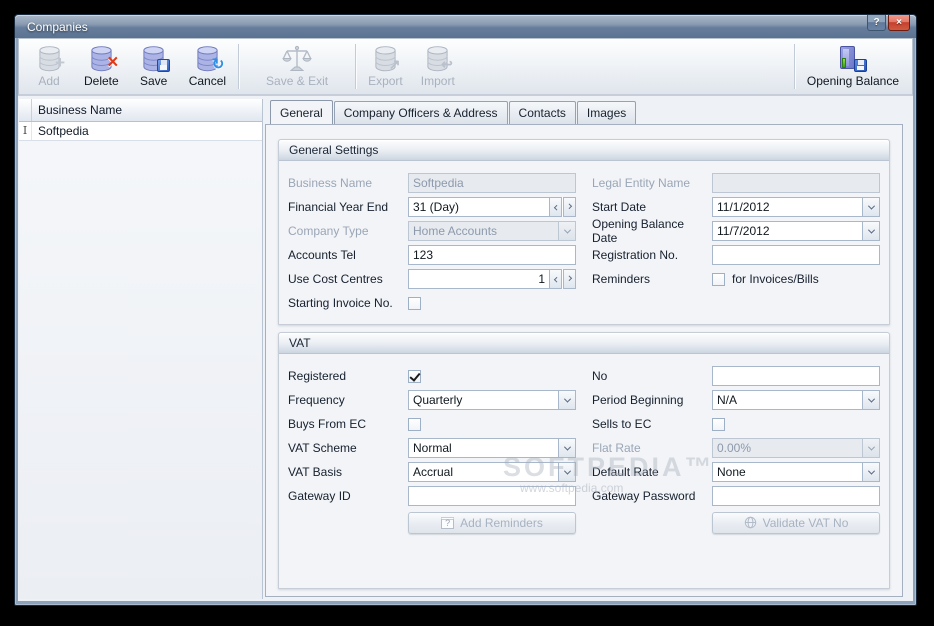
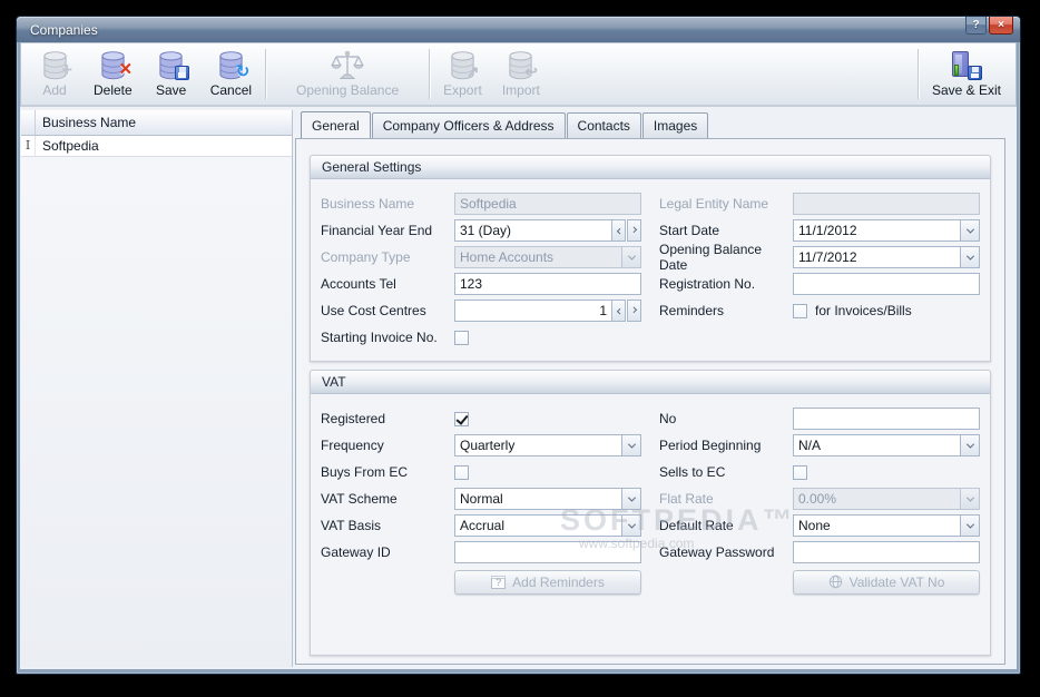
  Companies
  ?
  ×
  +
  Add
  ×
  Delete
  Save
  ↻
  Cancel
- Save & Exit
+ Opening Balance
  ↗
  Export
  ↩
  Import
- Opening Balance
+ Save & Exit
  Business Name
  I
  Softpedia
  General
  Company Officers & Address
  Contacts
  Images
  General Settings
  Business Name
  Softpedia
  Financial Year End
  31 (Day)
  Company Type
  Home Accounts
  Accounts Tel
  123
  Use Cost Centres
  1
  Starting Invoice No.
  Legal Entity Name
  Start Date
  11/1/2012
  Opening Balance Date
  11/7/2012
  Registration No.
  Reminders
  for Invoices/Bills
  VAT
  Registered
  Frequency
  Quarterly
  Buys From EC
  VAT Scheme
  Normal
  VAT Basis
  Accrual
  Gateway ID
  ?
  Add Reminders
  No
  Period Beginning
  N/A
  Sells to EC
  Flat Rate
  0.00%
  Default Rate
  None
  Gateway Password
  Validate VAT No
  SOFTPEDIA™
  www.softpedia.com
